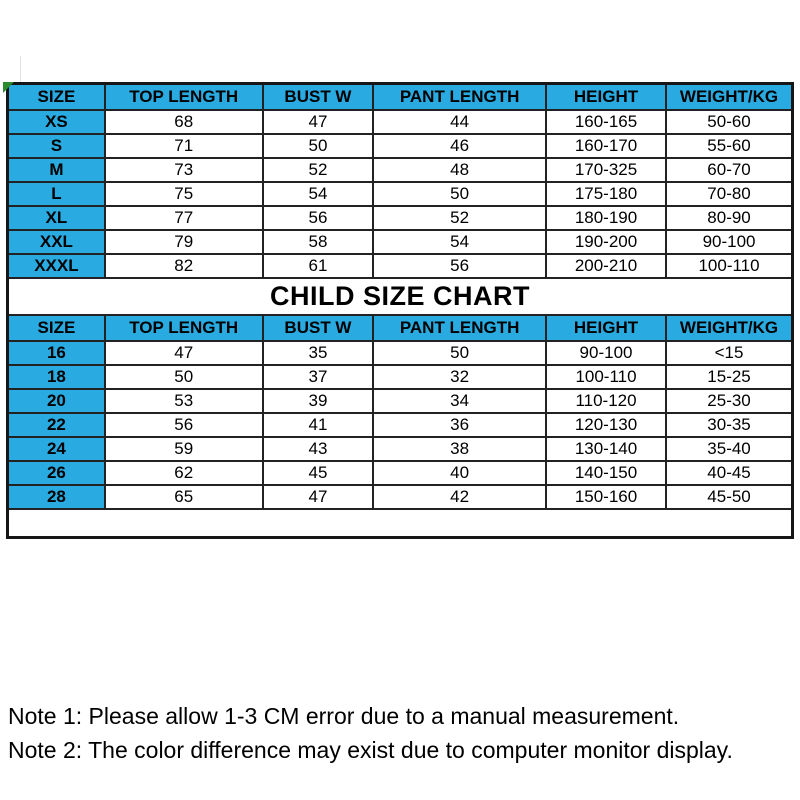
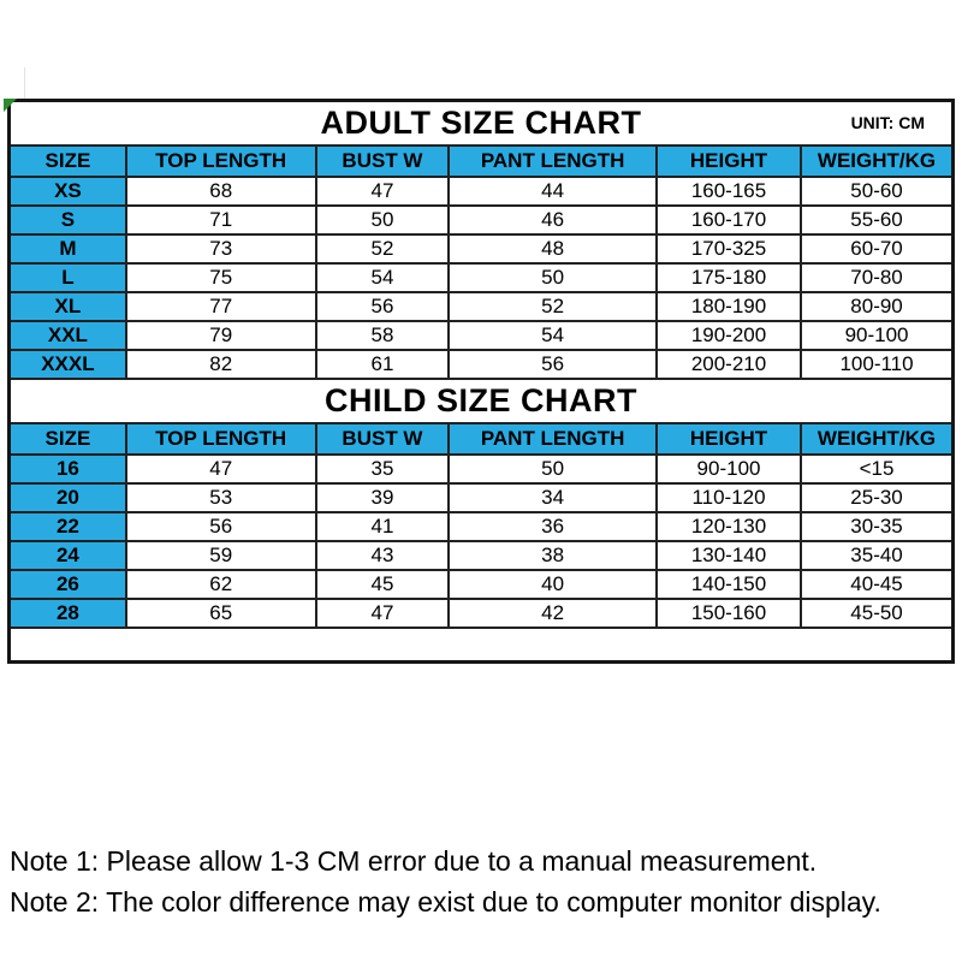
+ ADULT SIZE CHART UNIT: CM
  SIZE	TOP LENGTH	BUST W	PANT LENGTH	HEIGHT	WEIGHT/KG
  XS	68	47	44	160-165	50-60
  S	71	50	46	160-170	55-60
  M	73	52	48	170-325	60-70
  L	75	54	50	175-180	70-80
  XL	77	56	52	180-190	80-90
  XXL	79	58	54	190-200	90-100
  XXXL	82	61	56	200-210	100-110
  CHILD SIZE CHART
  SIZE	TOP LENGTH	BUST W	PANT LENGTH	HEIGHT	WEIGHT/KG
  16	47	35	50	90-100	<15
- 18	50	37	32	100-110	15-25
  20	53	39	34	110-120	25-30
  22	56	41	36	120-130	30-35
  24	59	43	38	130-140	35-40
  26	62	45	40	140-150	40-45
  28	65	47	42	150-160	45-50
  Note 1: Please allow 1-3 CM error due to a manual measurement.
  Note 2: The color difference may exist due to computer monitor display.
